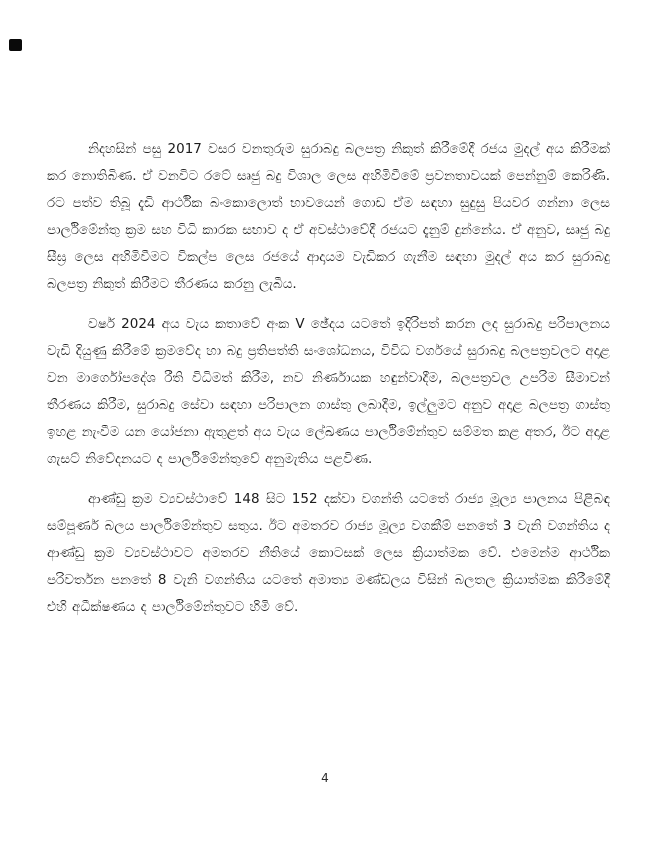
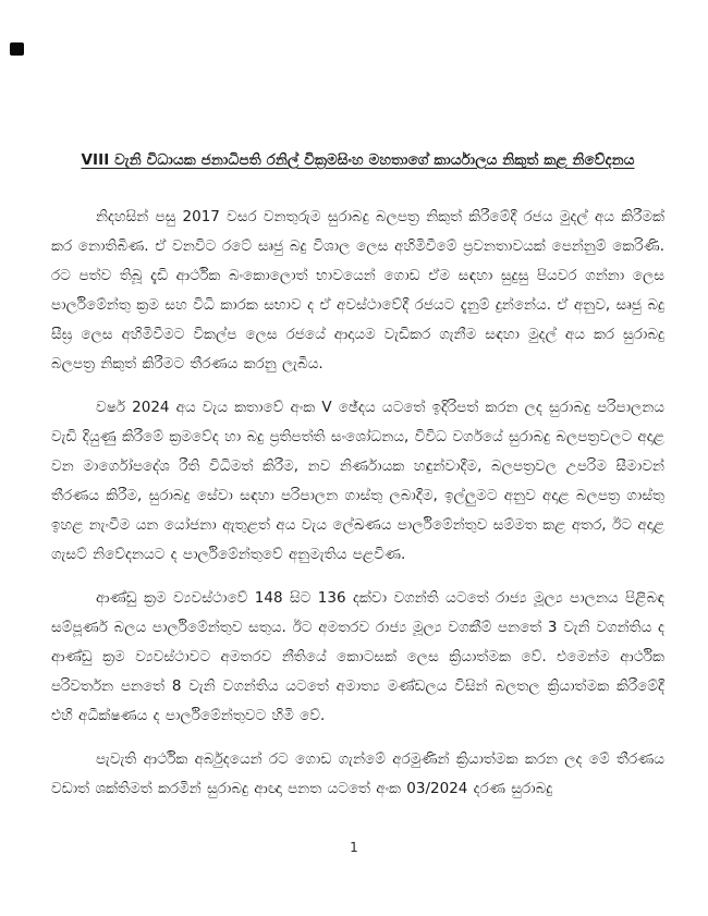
+ VIII වැනි විධායක ජනාධිපති රනිල් වික්‍රමසිංහ මහතාගේ කාර්යාලය නිකුත් කළ නිවේදනය
  නිදහසින් පසු 2017 වසර වනතුරුම සුරාබදු බලපත්‍ර නිකුත් කිරීමේදී රජය මුදල් අය කිරීමක් කර නොතිබිණ. ඒ වනවිට රටේ සෘජු බදු විශාල ලෙස අහිමිවීමේ ප්‍රවනතාවයක් පෙන්නුම් කෙරිණි. රට පත්ව තිබූ දැඩි ආර්ථික බංකොලොත් භාවයෙන් ගොඩ ඒම සඳහා සුදුසු පියවර ගන්නා ලෙස පාර්ලිමේන්තු ක්‍රම සහ විධි කාරක සභාව ද ඒ අවස්ථාවේදී රජයට දැනුම් දුන්නේය. ඒ අනුව, සෘජු බදු සීඝ්‍ර ලෙස අහිමිවීමට විකල්ප ලෙස රජයේ ආදායම වැඩිකර ගැනීම සඳහා මුදල් අය කර සුරාබදු බලපත්‍ර නිකුත් කිරීමට තීරණය කරනු ලැබීය.
  වර්ෂ 2024 අය වැය කතාවේ අංක V ඡේදය යටතේ ඉදිරිපත් කරන ලද සුරාබදු පරිපාලනය වැඩි දියුණු කිරීමේ ක්‍රමවේද හා බදු ප්‍රතිපත්ති සංශෝධනය, විවිධ වර්ගයේ සුරාබදු බලපත්‍රවලට අදාළ වන මාර්ගෝපදේශ රීති විධිමත් කිරීම, නව නිර්ණායක හඳුන්වාදීම, බලපත්‍රවල උපරිම සීමාවන් තීරණය කිරීම, සුරාබදු සේවා සඳහා පරිපාලන ගාස්තු ලබාදීම, ඉල්ලුමට අනුව අදාළ බලපත්‍ර ගාස්තු ඉහළ නැංවීම යන යෝජනා ඇතුළත් අය වැය ලේඛණය පාර්ලිමේන්තුව සම්මත කළ අතර, ඊට අදාළ ගැසට් නිවේදනයට ද පාර්ලිමේන්තුවේ අනුමැතිය පළවිණ.
- ආණ්ඩු ක්‍රම ව්‍යවස්ථාවේ 148 සිට 152 දක්වා වගන්ති යටතේ රාජ්‍ය මූල්‍ය පාලනය පිළිබඳ සම්පූර්ණ බලය පාර්ලිමේන්තුව සතුය. ඊට අමතරව රාජ්‍ය මූල්‍ය වගකීම් පනතේ 3 වැනි වගන්තිය ද ආණ්ඩු ක්‍රම ව්‍යවස්ථාවට අමතරව නීතියේ කොටසක් ලෙස ක්‍රියාත්මක වේ. එමෙන්ම ආර්ථික පරිවර්තන පනතේ 8 වැනි වගන්තිය යටතේ අමාත්‍ය මණ්ඩලය විසින් බලතල ක්‍රියාත්මක කිරීමේදී එහි අධීක්ෂණය ද පාර්ලිමේන්තුවට හිමි වේ.
+ ආණ්ඩු ක්‍රම ව්‍යවස්ථාවේ 148 සිට 136 දක්වා වගන්ති යටතේ රාජ්‍ය මූල්‍ය පාලනය පිළිබඳ සම්පූර්ණ බලය පාර්ලිමේන්තුව සතුය. ඊට අමතරව රාජ්‍ය මූල්‍ය වගකීම් පනතේ 3 වැනි වගන්තිය ද ආණ්ඩු ක්‍රම ව්‍යවස්ථාවට අමතරව නීතියේ කොටසක් ලෙස ක්‍රියාත්මක වේ. එමෙන්ම ආර්ථික පරිවර්තන පනතේ 8 වැනි වගන්තිය යටතේ අමාත්‍ය මණ්ඩලය විසින් බලතල ක්‍රියාත්මක කිරීමේදී එහි අධීක්ෂණය ද පාර්ලිමේන්තුවට හිමි වේ.
+ පැවැති ආර්ථික අර්බුදයෙන් රට ගොඩ ගැන්මේ අරමුණින් ක්‍රියාත්මක කරන ලද මේ තීරණය වඩාත් ශක්තිමත් කරමින් සුරාබදු ආඥා පනත යටතේ අංක 03/2024 දරණ සුරාබදු
- 4
+ 1
